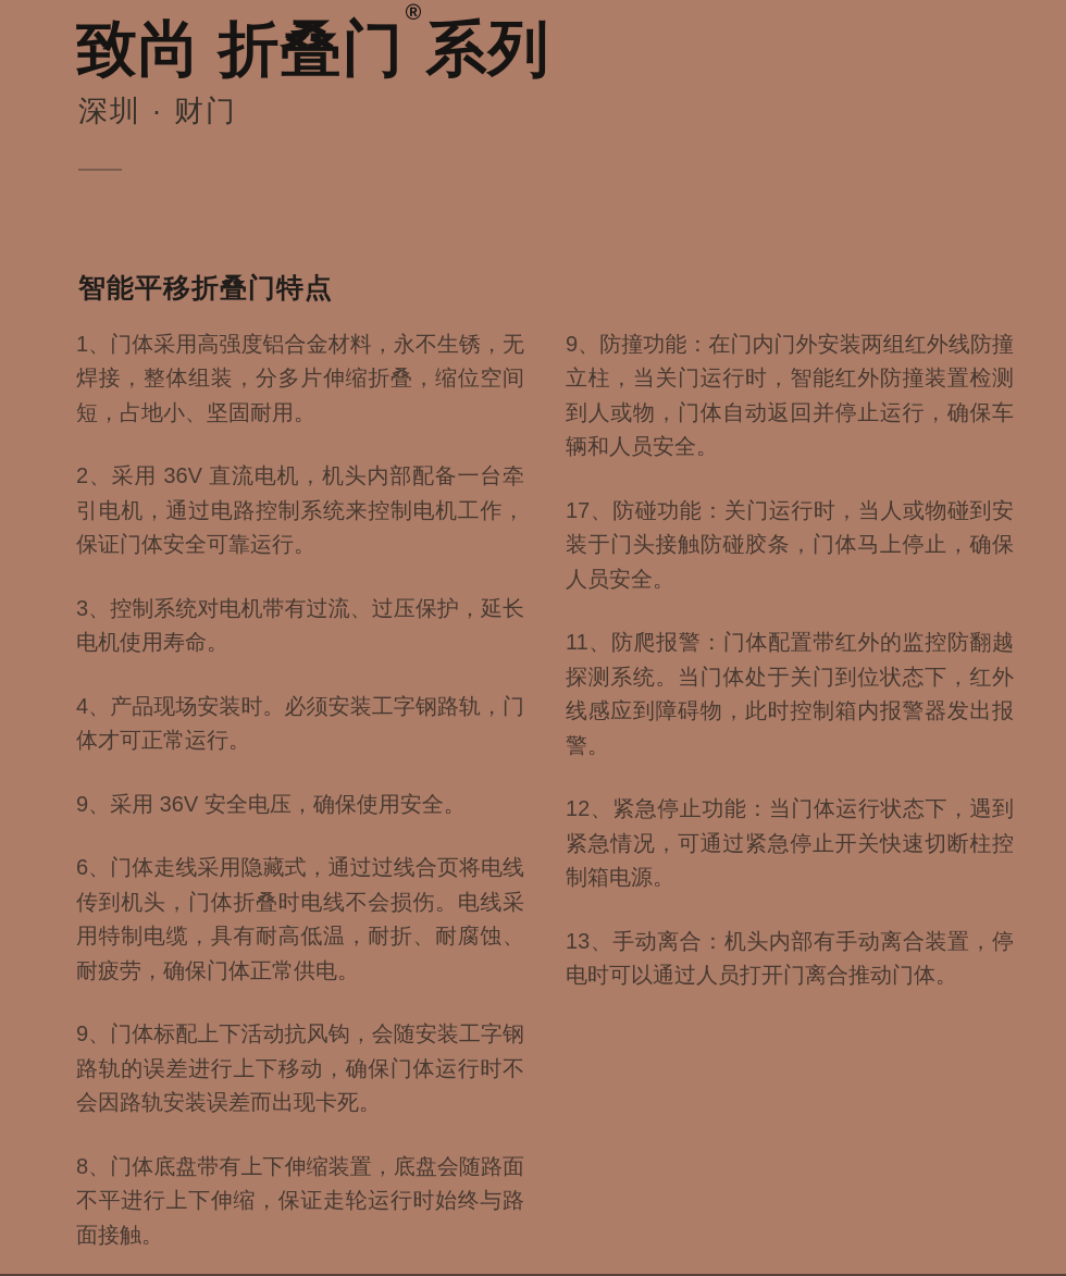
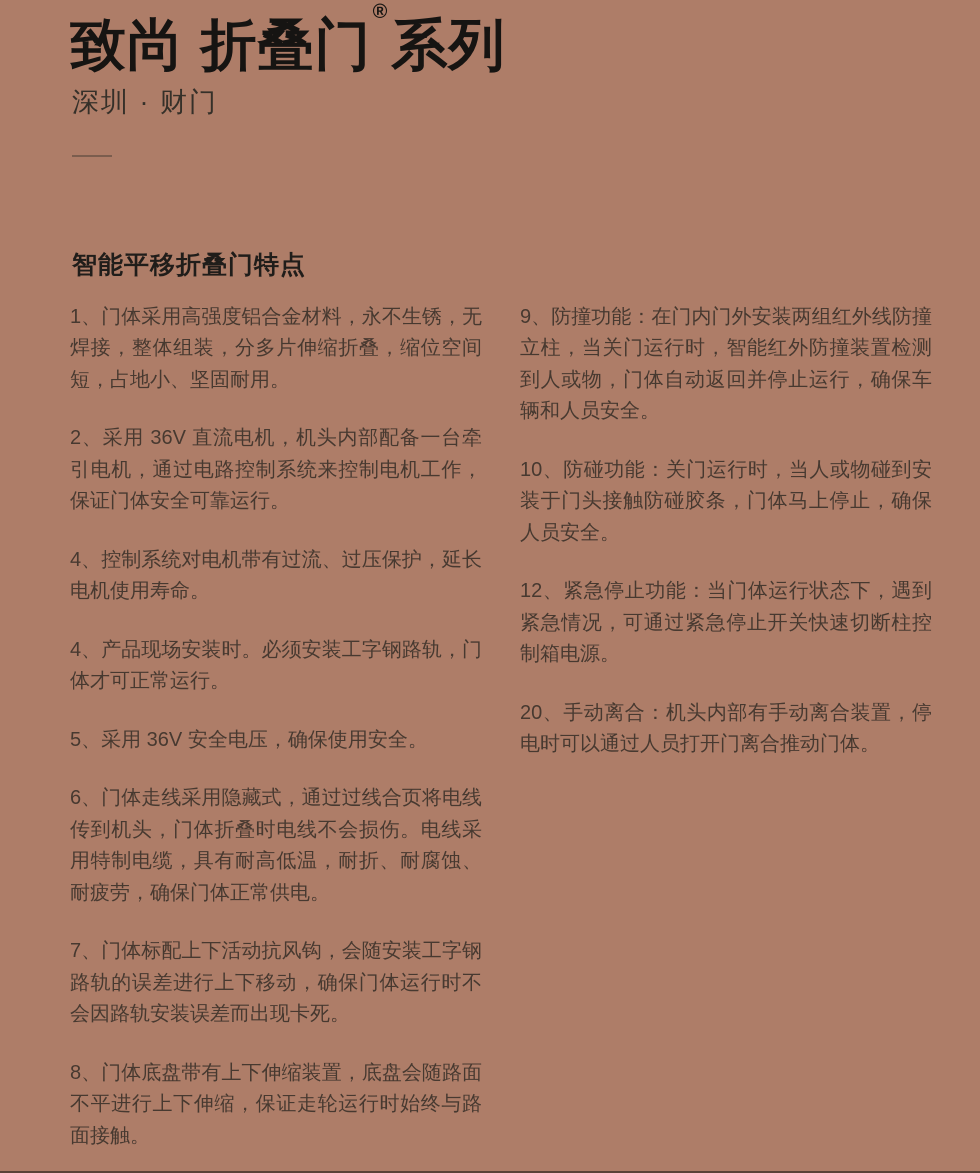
  致尚 折叠门®系列
  深圳 · 财门
  智能平移折叠门特点
  1、门体采用高强度铝合金材料，永不生锈，无焊接，整体组装，分多片伸缩折叠，缩位空间短，占地小、坚固耐用。
  2、采用 36V 直流电机，机头内部配备一台牵引电机，通过电路控制系统来控制电机工作，保证门体安全可靠运行。
- 3、控制系统对电机带有过流、过压保护，延长电机使用寿命。
+ 4、控制系统对电机带有过流、过压保护，延长电机使用寿命。
  4、产品现场安装时。必须安装工字钢路轨，门体才可正常运行。
- 9、采用 36V 安全电压，确保使用安全。
+ 5、采用 36V 安全电压，确保使用安全。
  6、门体走线采用隐藏式，通过过线合页将电线传到机头，门体折叠时电线不会损伤。电线采用特制电缆，具有耐高低温，耐折、耐腐蚀、耐疲劳，确保门体正常供电。
- 9、门体标配上下活动抗风钩，会随安装工字钢路轨的误差进行上下移动，确保门体运行时不会因路轨安装误差而出现卡死。
+ 7、门体标配上下活动抗风钩，会随安装工字钢路轨的误差进行上下移动，确保门体运行时不会因路轨安装误差而出现卡死。
  8、门体底盘带有上下伸缩装置，底盘会随路面不平进行上下伸缩，保证走轮运行时始终与路面接触。
  9、防撞功能：在门内门外安装两组红外线防撞立柱，当关门运行时，智能红外防撞装置检测到人或物，门体自动返回并停止运行，确保车辆和人员安全。
- 17、防碰功能：关门运行时，当人或物碰到安装于门头接触防碰胶条，门体马上停止，确保人员安全。
+ 10、防碰功能：关门运行时，当人或物碰到安装于门头接触防碰胶条，门体马上停止，确保人员安全。
- 11、防爬报警：门体配置带红外的监控防翻越探测系统。当门体处于关门到位状态下，红外线感应到障碍物，此时控制箱内报警器发出报警。
  12、紧急停止功能：当门体运行状态下，遇到紧急情况，可通过紧急停止开关快速切断柱控制箱电源。
- 13、手动离合：机头内部有手动离合装置，停电时可以通过人员打开门离合推动门体。
+ 20、手动离合：机头内部有手动离合装置，停电时可以通过人员打开门离合推动门体。
